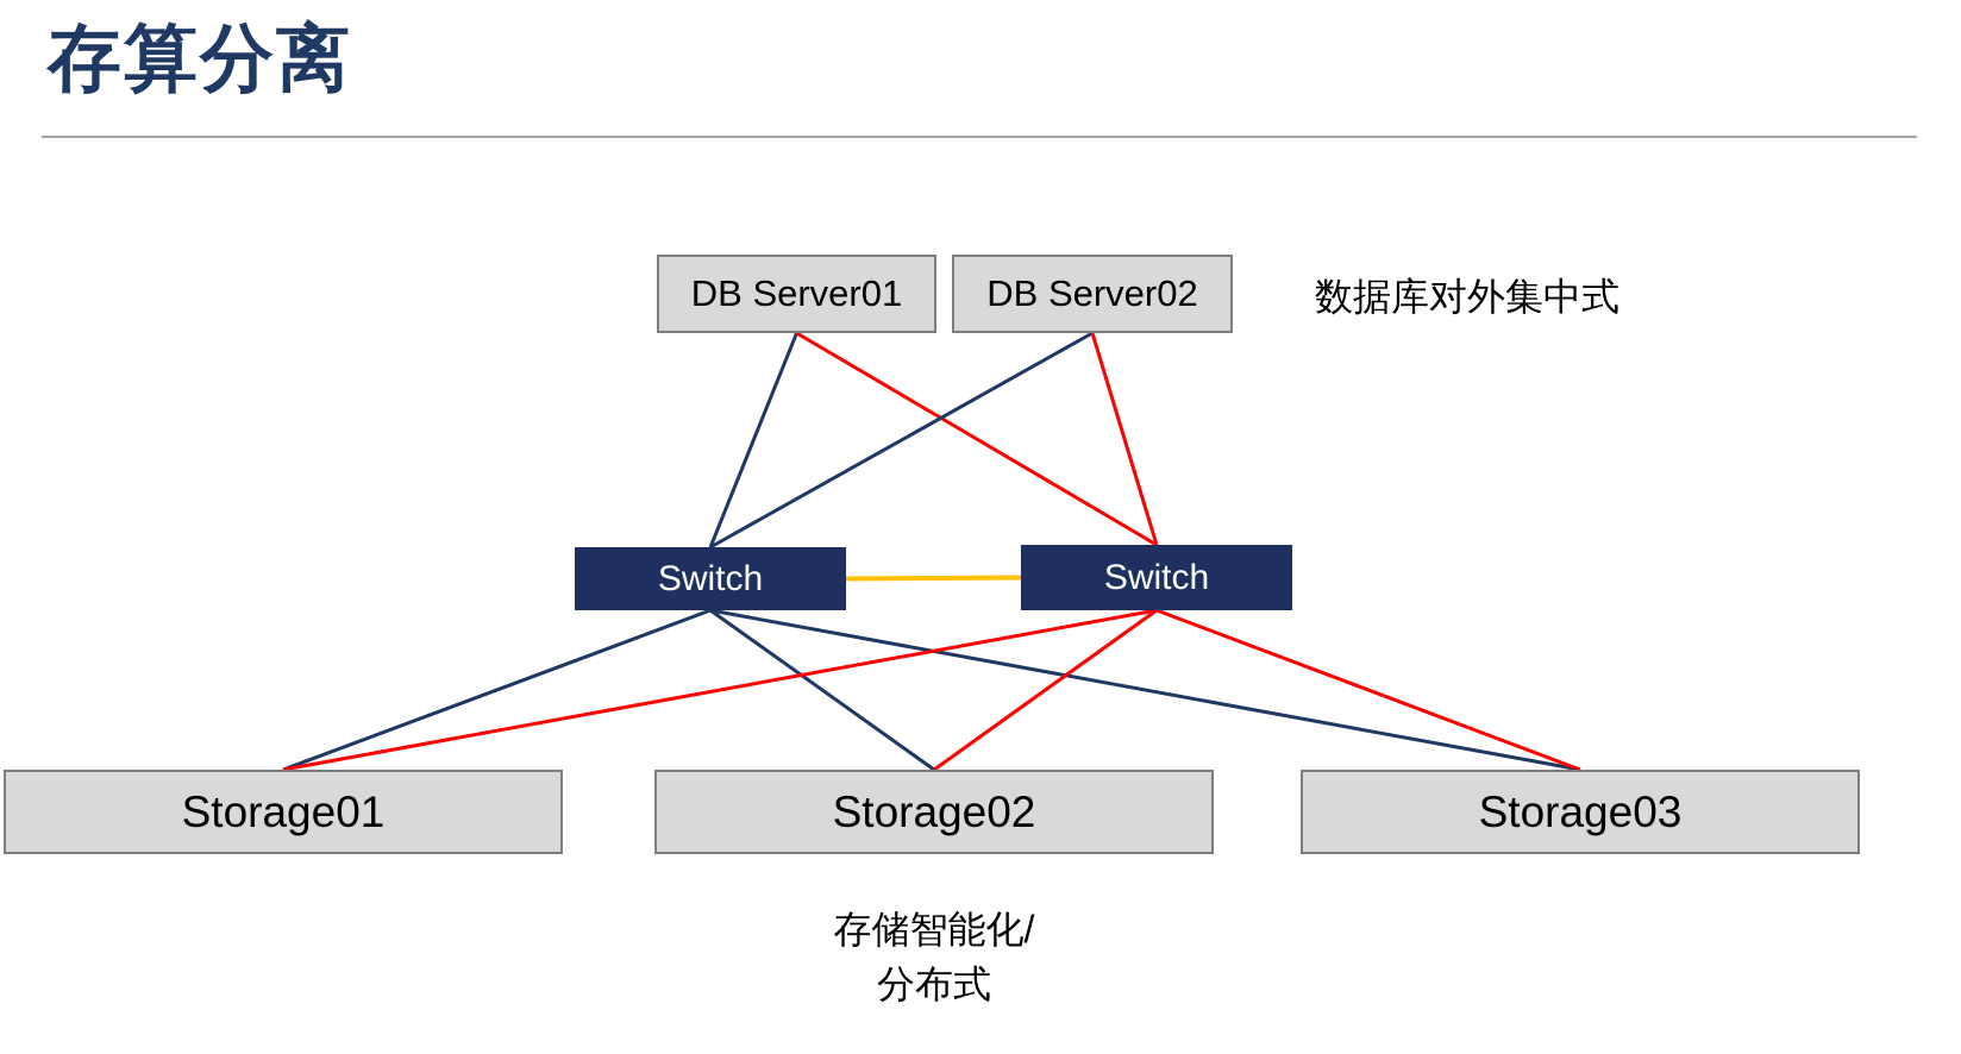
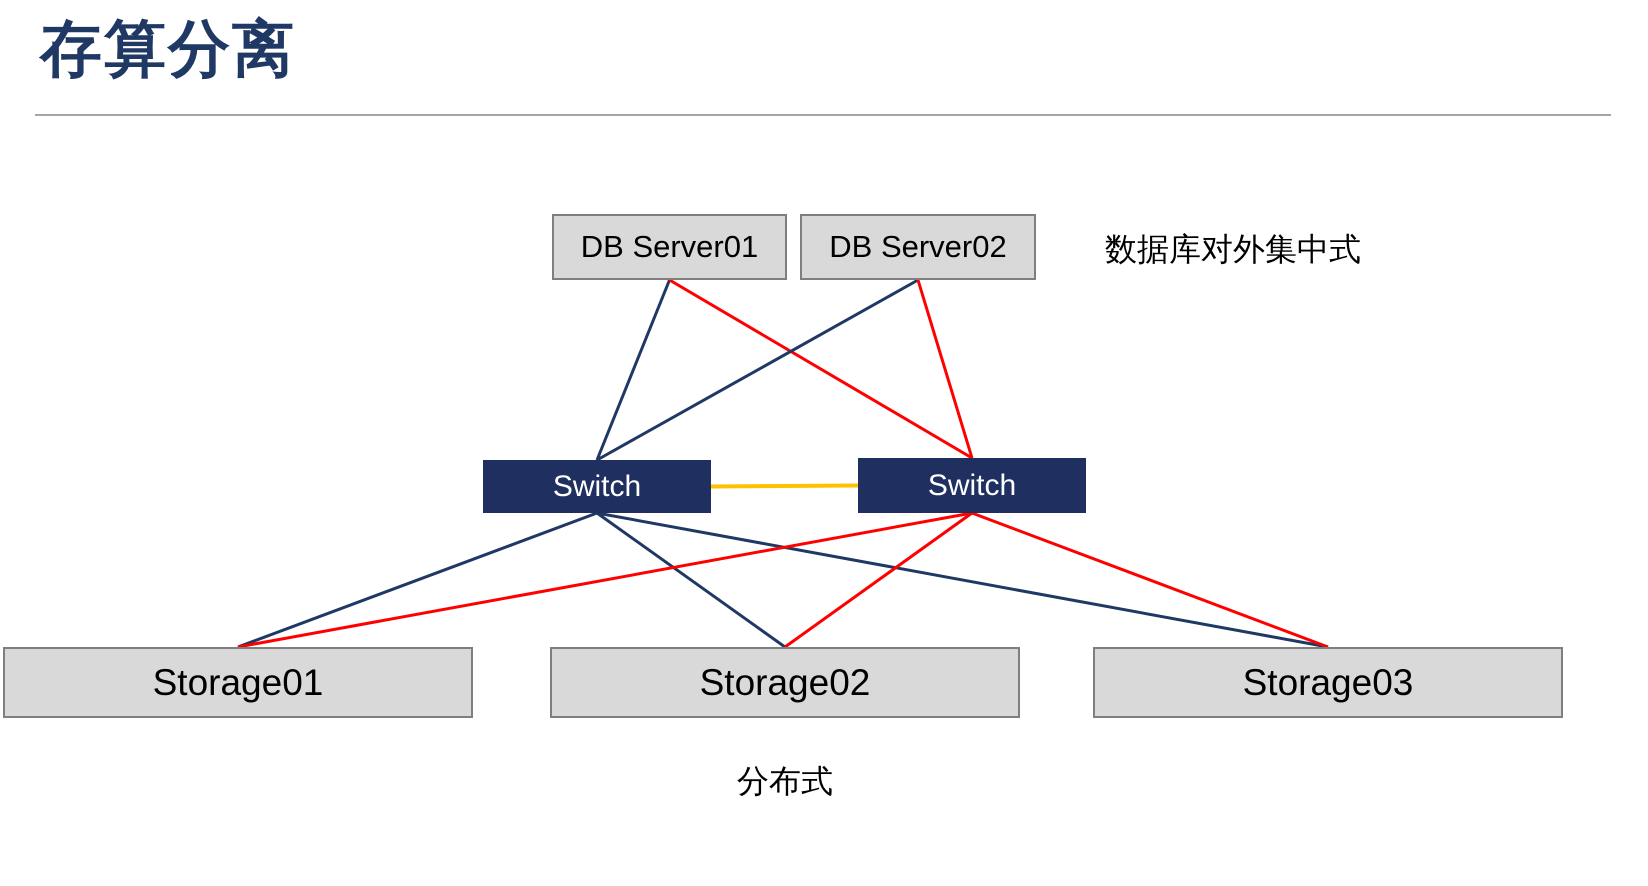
  存算分离
  DB Server01
  DB Server02
  数据库对外集中式
  Switch
  Switch
  Storage01
  Storage02
  Storage03
- 存储智能化/
  分布式
